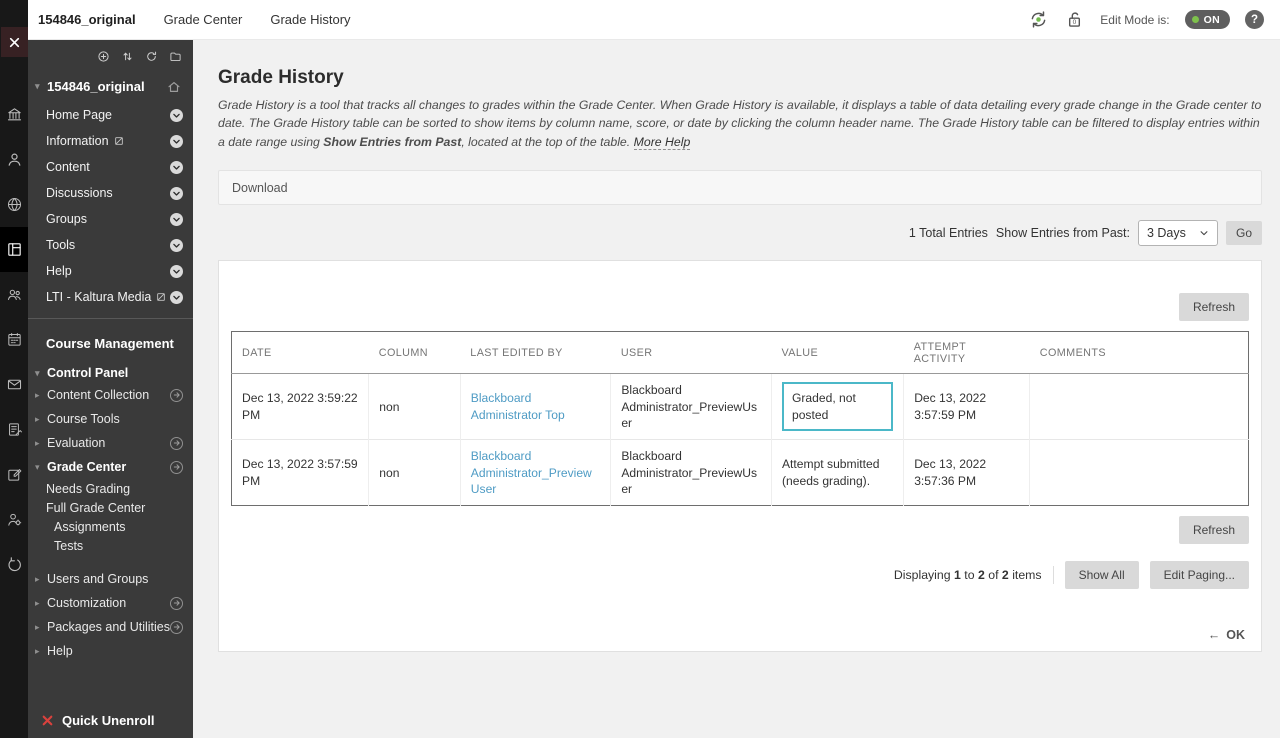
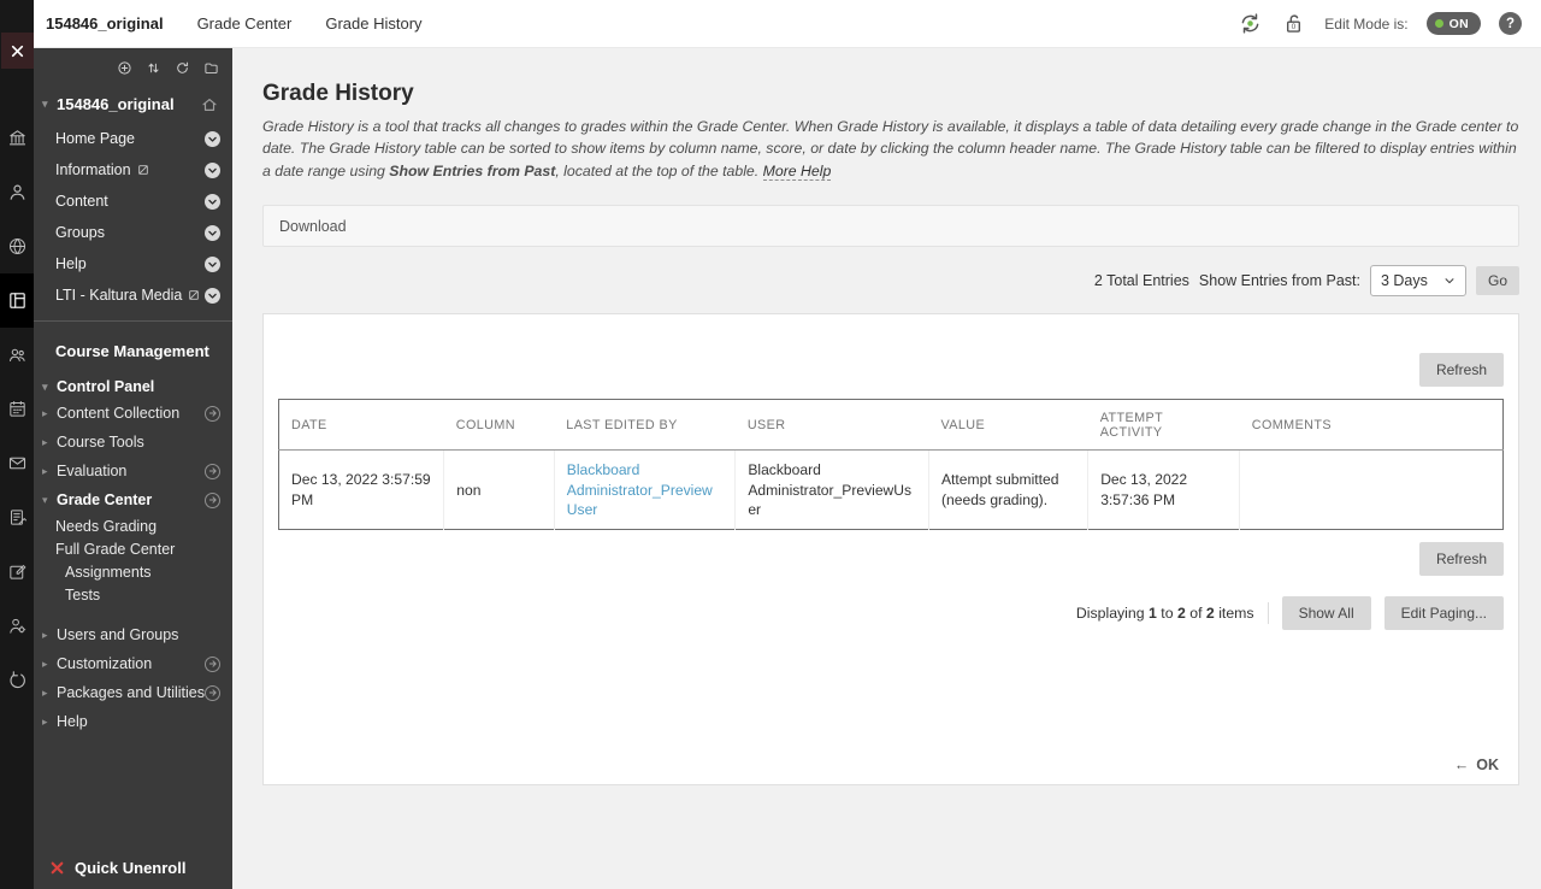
  154846_original
  Grade Center
  Grade History
  Edit Mode is:
  ON
  ?
  ▾
  154846_original
  Home Page
  Information
  Content
- Discussions
  Groups
- Tools
  Help
  LTI - Kaltura Media
  Course Management
  ▾
  Control Panel
  ▸
  Content Collection
  ▸
  Course Tools
  ▸
  Evaluation
  ▾
  Grade Center
  Needs Grading
  Full Grade Center
  Assignments
  Tests
  ▸
  Users and Groups
  ▸
  Customization
  ▸
  Packages and Utilities
  ▸
  Help
  Quick Unenroll
  Grade History
  Grade History is a tool that tracks all changes to grades within the Grade Center. When Grade History is available, it displays a table of data detailing every grade change in the Grade center to date. The Grade History table can be sorted to show items by column name, score, or date by clicking the column header name. The Grade History table can be filtered to display entries within a date range using Show Entries from Past, located at the top of the table. More Help
  Download
- 1 Total Entries
+ 2 Total Entries
  Show Entries from Past:
  3 Days
  Go
  Refresh
  DATE	COLUMN	LAST EDITED BY	USER	VALUE	ATTEMPT ACTIVITY	COMMENTS
- Dec 13, 2022 3:59:22 PM	non	Blackboard Administrator Top	Blackboard Administrator_PreviewUser	Graded, not posted	Dec 13, 2022 3:57:59 PM
  Dec 13, 2022 3:57:59 PM	non	Blackboard Administrator_PreviewUser	Blackboard Administrator_PreviewUser	Attempt submitted (needs grading).	Dec 13, 2022 3:57:36 PM
  Refresh
  Displaying 1 to 2 of 2 items
  Show All
  Edit Paging...
  ←
  OK
